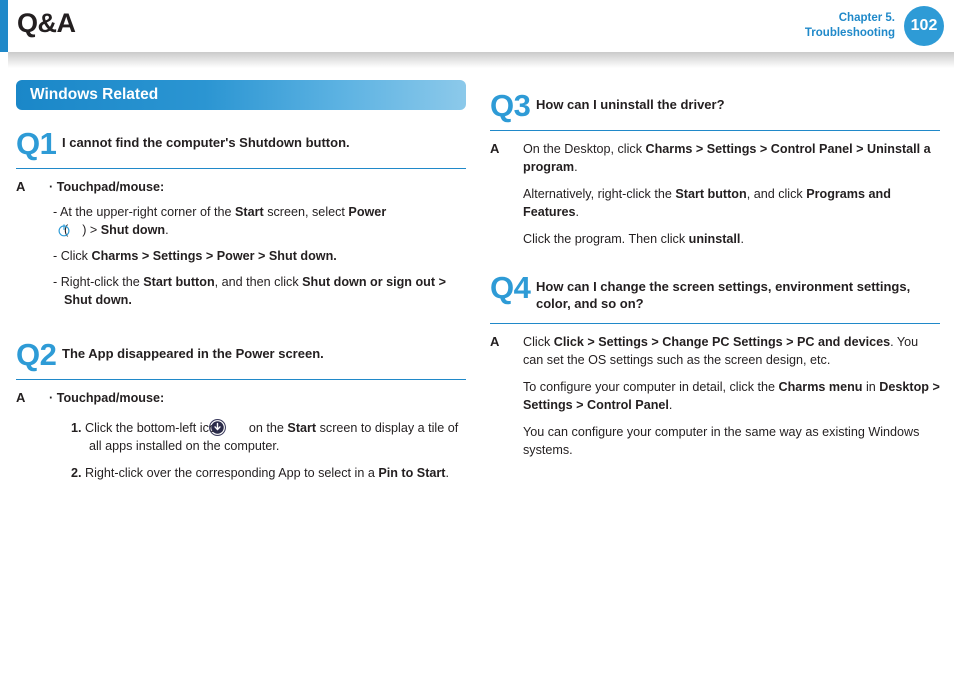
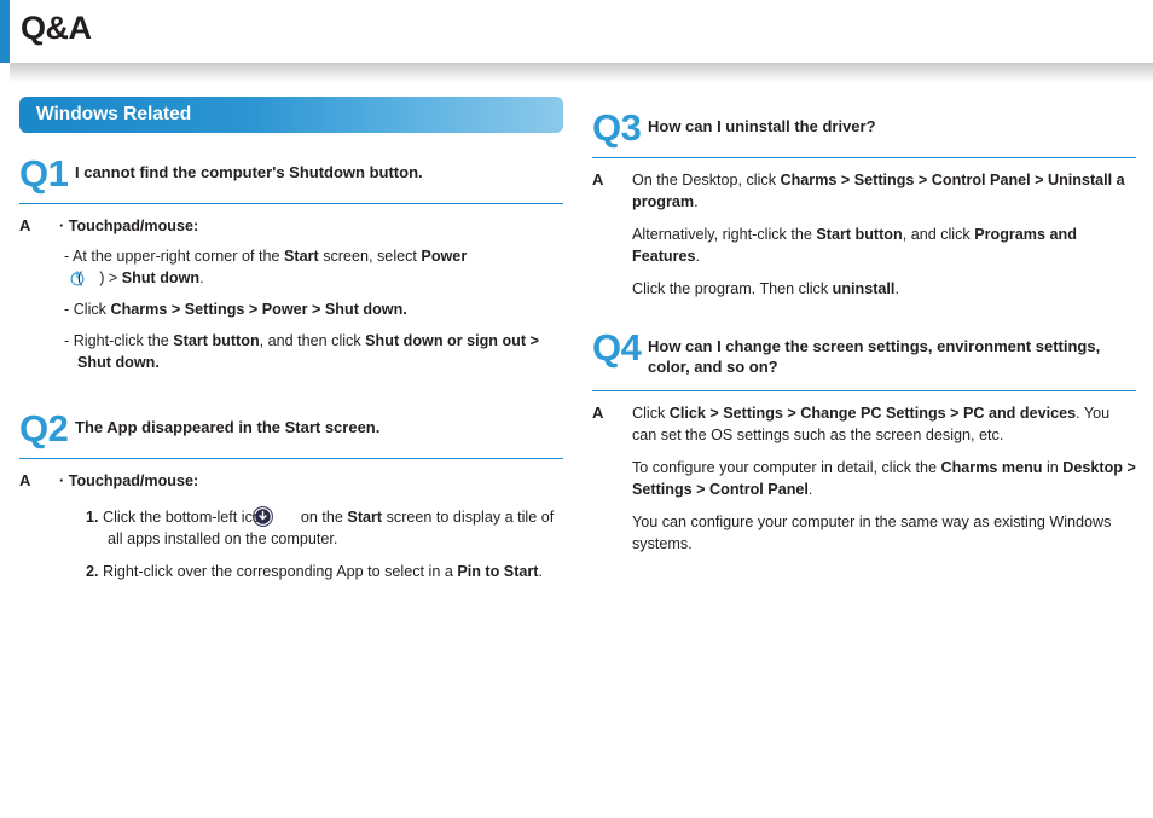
  Q&A
- Chapter 5.
- Troubleshooting
- 102
  Windows Related
  Q1
  I cannot find the computer's Shutdown button.
  A
  · Touchpad/mouse:
  - At the upper-right corner of the Start screen, select Power
  ( ) > Shut down.
  - Click Charms > Settings > Power > Shut down.
  - Right-click the Start button, and then click Shut down or sign out > Shut down.
  Q2
- The App disappeared in the Power screen.
+ The App disappeared in the Start screen.
  A
  · Touchpad/mouse:
  1. Click the bottom-left ic on the Start screen to display a tile of all apps installed on the computer.
  2. Right-click over the corresponding App to select in a Pin to Start.
  Q3
  How can I uninstall the driver?
  A
  On the Desktop, click Charms > Settings > Control Panel > Uninstall a program.
  Alternatively, right-click the Start button, and click Programs and Features.
  Click the program. Then click uninstall.
  Q4
  How can I change the screen settings, environment settings, color, and so on?
  A
  Click Click > Settings > Change PC Settings > PC and devices. You can set the OS settings such as the screen design, etc.
  To configure your computer in detail, click the Charms menu in Desktop > Settings > Control Panel.
  You can configure your computer in the same way as existing Windows systems.
